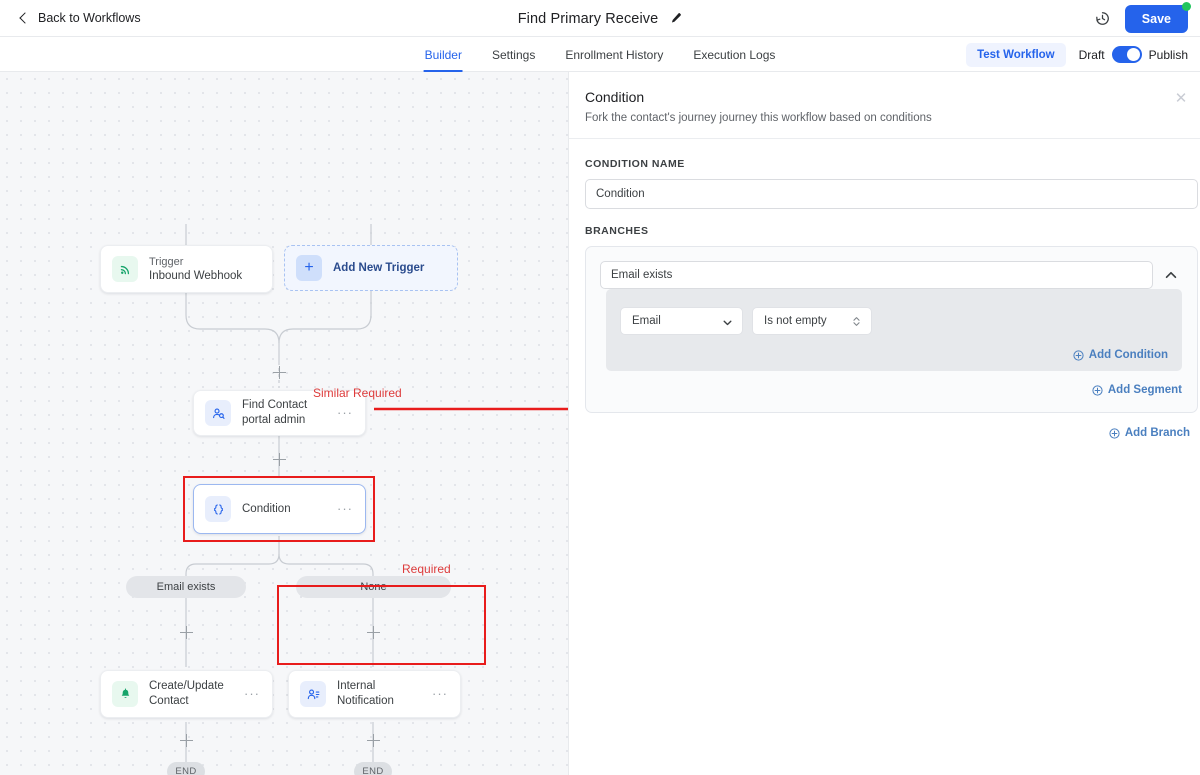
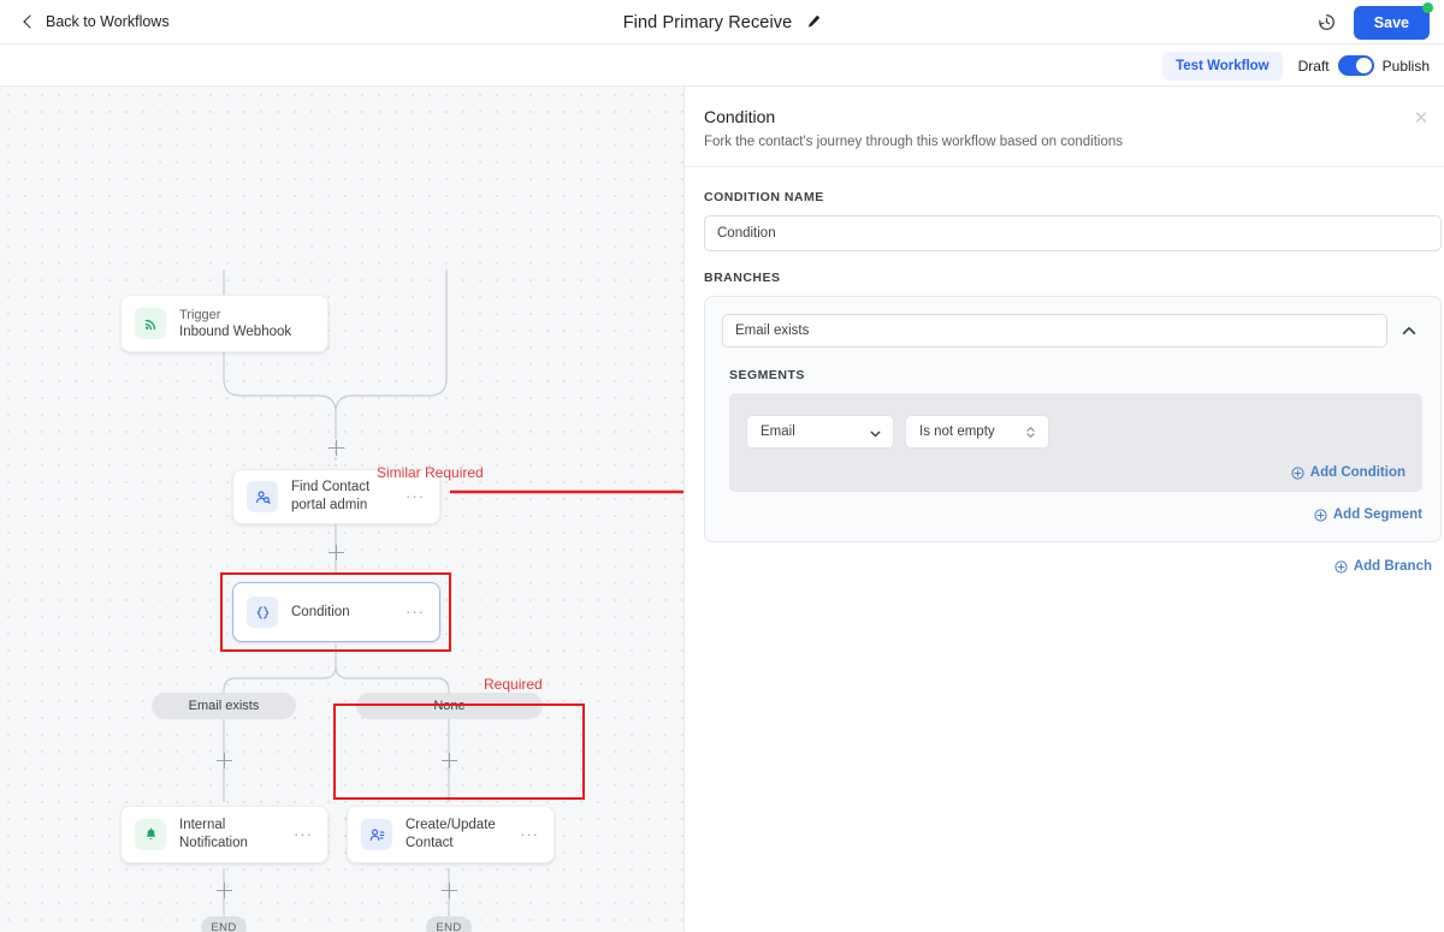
  Back to Workflows
  Find Primary Receive
  Save
- Builder
- Settings
- Enrollment History
- Execution Logs
  Test Workflow
  Draft
  Publish
  Trigger
  Inbound Webhook
- +
- Add New Trigger
  Find Contact portal admin
  ···
  Condition
  ···
  Email exists
  None
- Create/Update Contact
+ Internal Notification
  ···
- Internal Notification
+ Create/Update Contact
  ···
  END
  END
  Similar Required
  Required
  Condition
- Fork the contact's journey journey this workflow based on conditions
+ Fork the contact's journey through this workflow based on conditions
  ✕
  CONDITION NAME
  Condition
  BRANCHES
  Email exists
+ SEGMENTS
  Email
  Is not empty
  Add Condition
  Add Segment
  Add Branch
